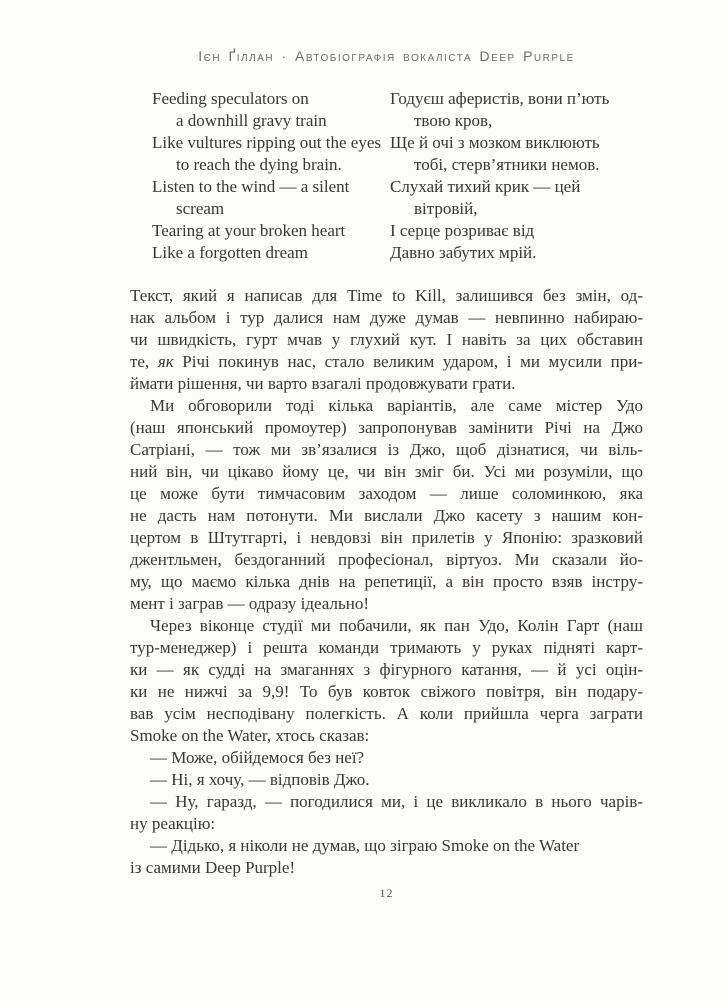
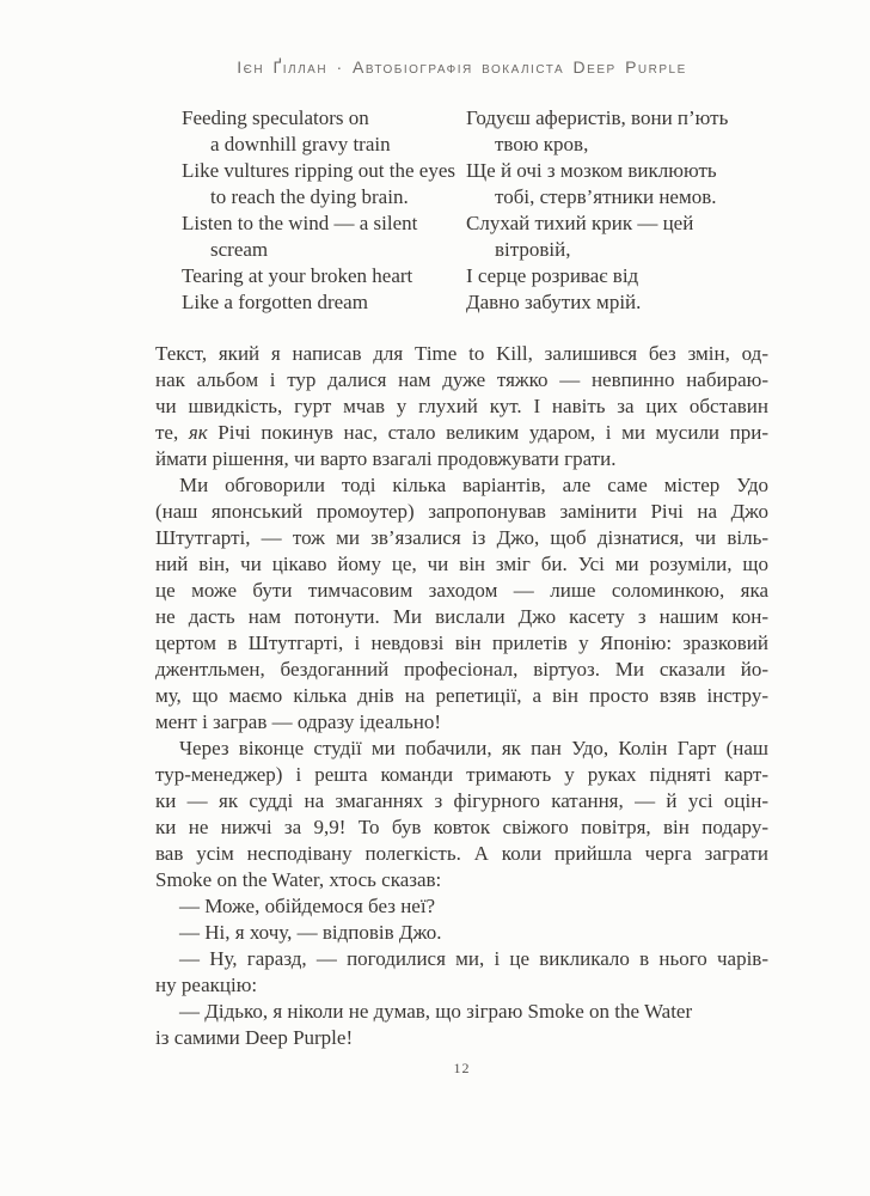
  Ієн Ґіллан · Автобіографія вокаліста Deep Purple
  Feeding speculators on
  a downhill gravy train
  Like vultures ripping out the eyes
  to reach the dying brain.
  Listen to the wind — a silent
  scream
  Tearing at your broken heart
  Like a forgotten dream
  Годуєш аферистів, вони п’ють
  твою кров,
  Ще й очі з мозком виклюють
  тобі, стерв’ятники немов.
  Слухай тихий крик — цей
  вітровій,
  І серце розриває від
  Давно забутих мрій.
  Текст, який я написав для Time to Kill, залишився без змін, од-
- нак альбом і тур далися нам дуже думав — невпинно набираю-
+ нак альбом і тур далися нам дуже тяжко — невпинно набираю-
  чи швидкість, гурт мчав у глухий кут. І навіть за цих обставин
  те, як Річі покинув нас, стало великим ударом, і ми мусили при-
  ймати рішення, чи варто взагалі продовжувати грати.
  Ми обговорили тоді кілька варіантів, але саме містер Удо
  (наш японський промоутер) запропонував замінити Річі на Джо
- Сатріані, — тож ми зв’язалися із Джо, щоб дізнатися, чи віль-
+ Штутгарті, — тож ми зв’язалися із Джо, щоб дізнатися, чи віль-
  ний він, чи цікаво йому це, чи він зміг би. Усі ми розуміли, що
  це може бути тимчасовим заходом — лише соломинкою, яка
  не дасть нам потонути. Ми вислали Джо касету з нашим кон-
  цертом в Штутгарті, і невдовзі він прилетів у Японію: зразковий
  джентльмен, бездоганний професіонал, віртуоз. Ми сказали йо-
  му, що маємо кілька днів на репетиції, а він просто взяв інстру-
  мент і заграв — одразу ідеально!
  Через віконце студії ми побачили, як пан Удо, Колін Гарт (наш
  тур-менеджер) і решта команди тримають у руках підняті карт-
  ки — як судді на змаганнях з фігурного катання, — й усі оцін-
  ки не нижчі за 9,9! То був ковток свіжого повітря, він подару-
  вав усім несподівану полегкість. А коли прийшла черга заграти
  Smoke on the Water, хтось сказав:
  — Може, обійдемося без неї?
  — Ні, я хочу, — відповів Джо.
  — Ну, гаразд, — погодилися ми, і це викликало в нього чарів-
  ну реакцію:
  — Дідько, я ніколи не думав, що зіграю Smoke on the Water
  із самими Deep Purple!
  12
